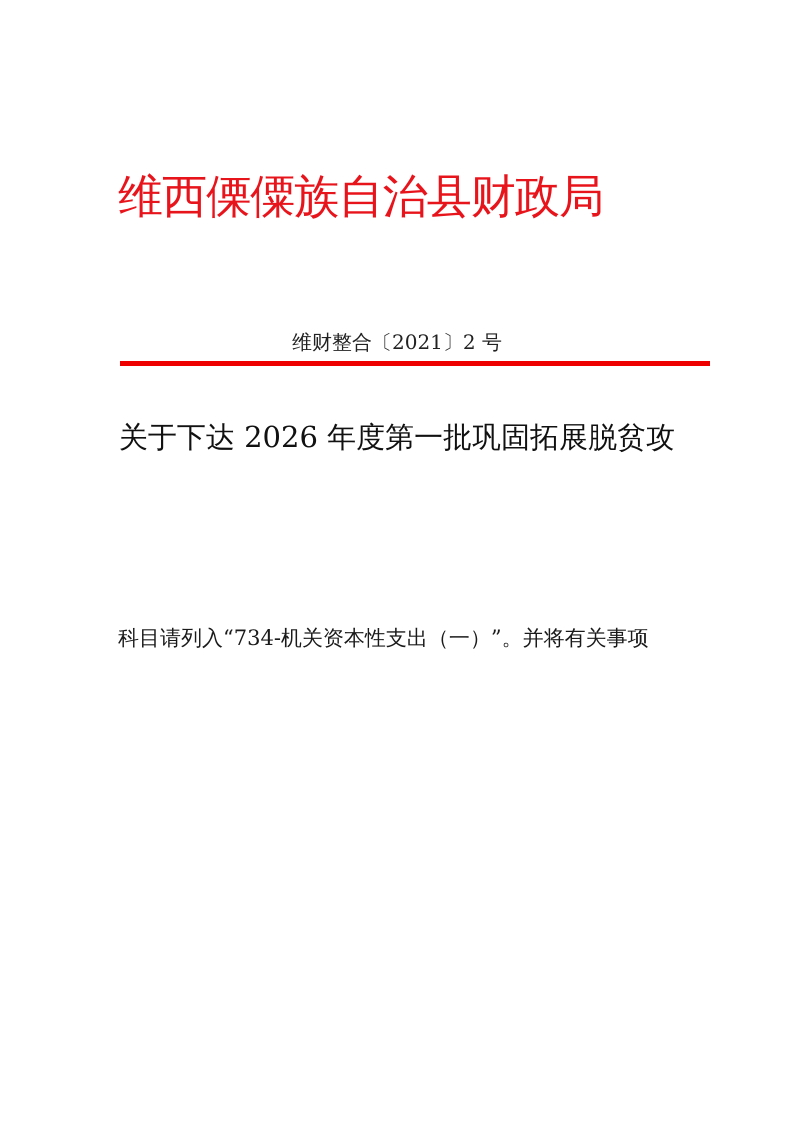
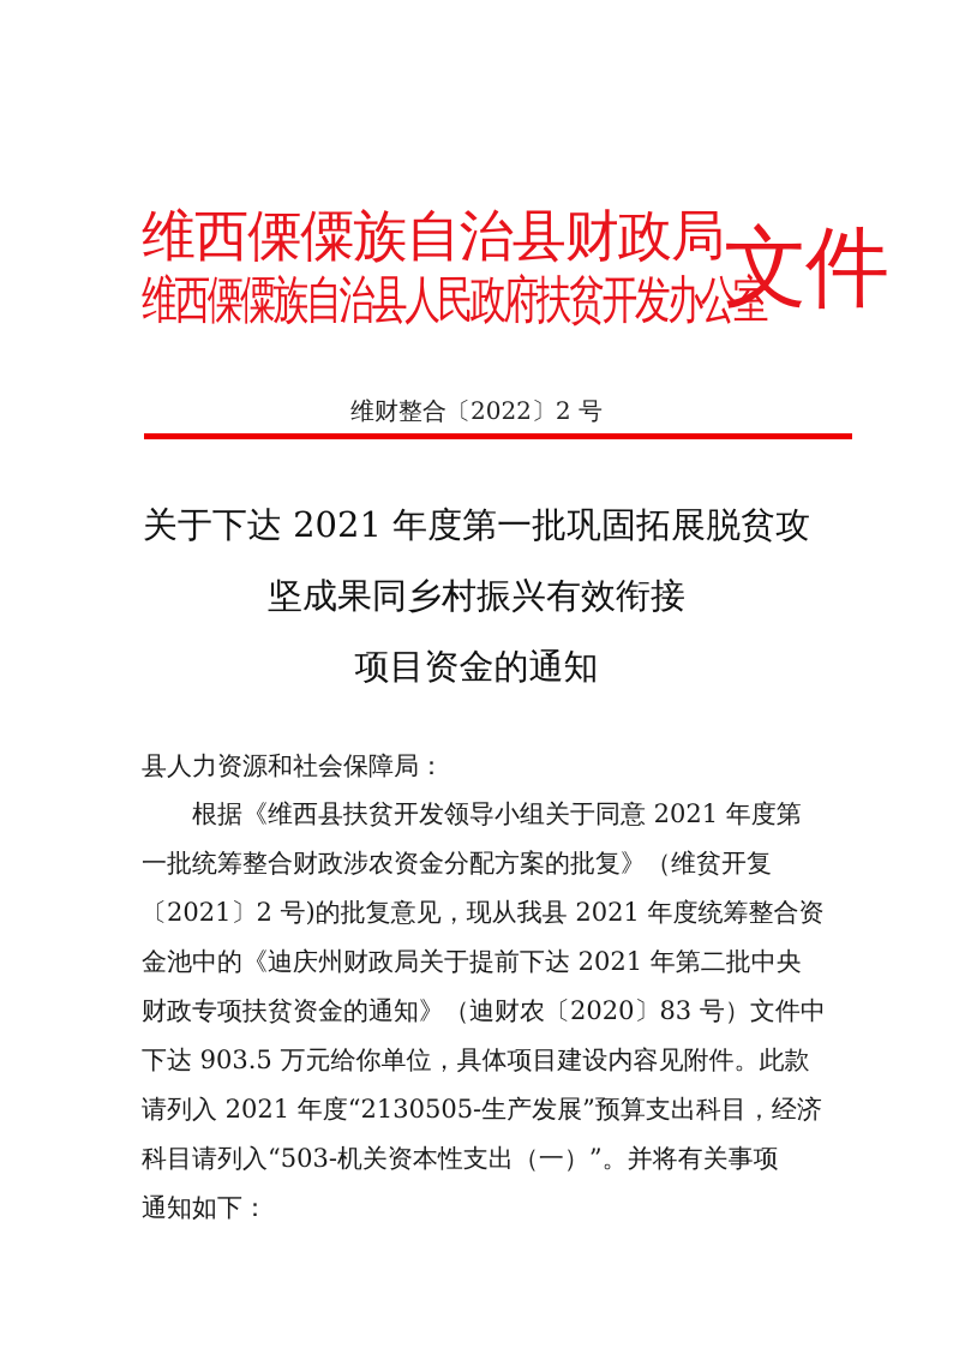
  维西傈僳族自治县财政局
+ 维西傈僳族自治县人民政府扶贫开发办公室
+ 文件
- 维财整合〔2021〕2 号
+ 维财整合〔2022〕2 号
- 关于下达 2026 年度第一批巩固拓展脱贫攻
+ 关于下达 2021 年度第一批巩固拓展脱贫攻
+ 坚成果同乡村振兴有效衔接
+ 项目资金的通知
+ 县人力资源和社会保障局：
+ 根据《维西县扶贫开发领导小组关于同意 2021 年度第
+ 一批统筹整合财政涉农资金分配方案的批复》（维贫开复
+ 〔2021〕2 号)的批复意见，现从我县 2021 年度统筹整合资
+ 金池中的《迪庆州财政局关于提前下达 2021 年第二批中央
+ 财政专项扶贫资金的通知》（迪财农〔2020〕83 号）文件中
+ 下达 903.5 万元给你单位，具体项目建设内容见附件。此款
+ 请列入 2021 年度“2130505-生产发展”预算支出科目，经济
- 科目请列入“734-机关资本性支出（一）”。并将有关事项
+ 科目请列入“503-机关资本性支出（一）”。并将有关事项
+ 通知如下：
